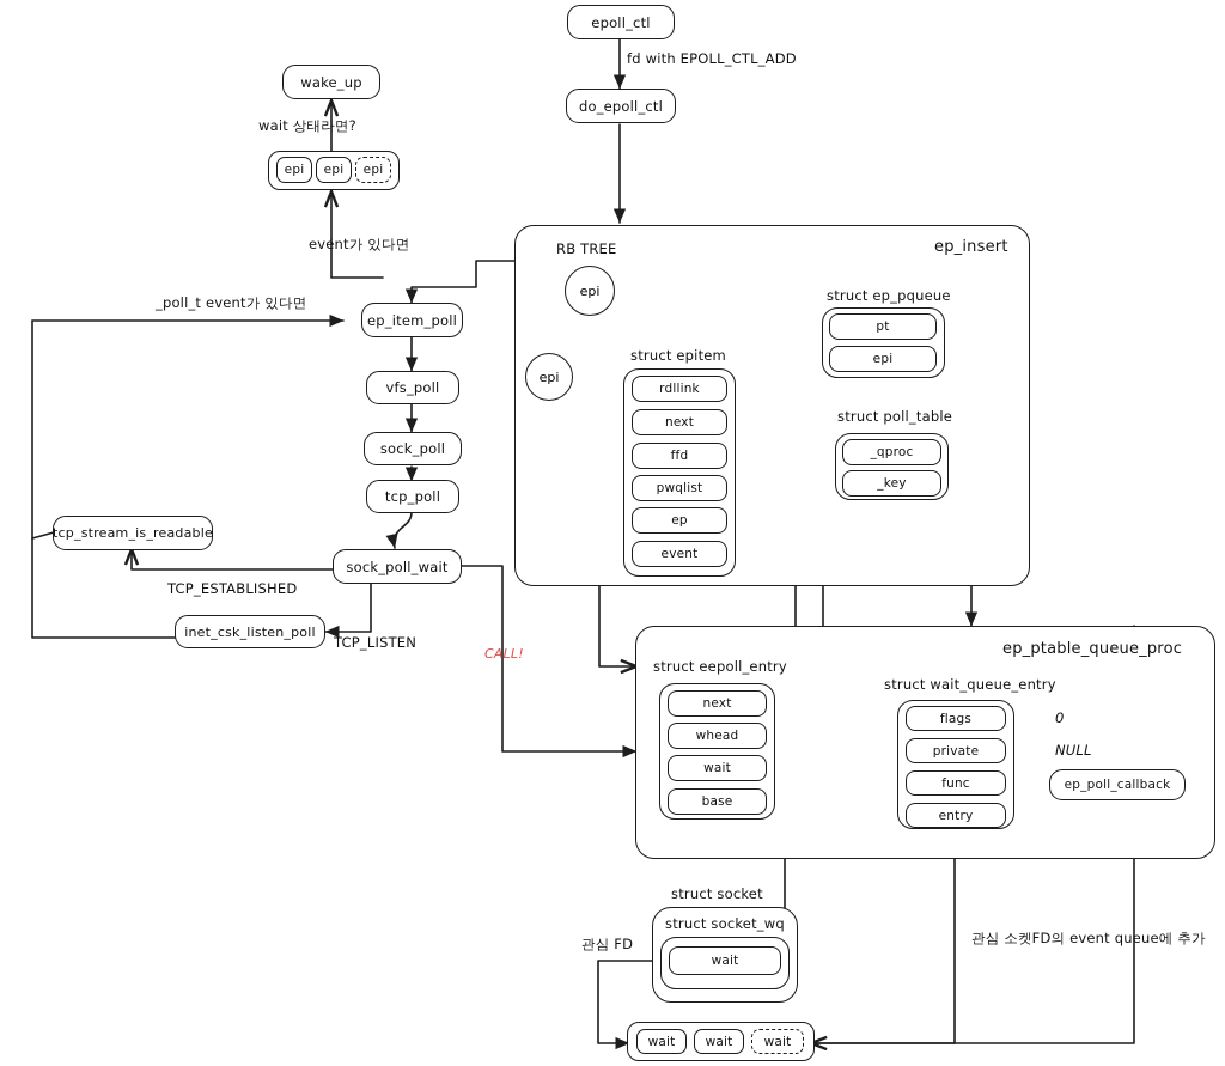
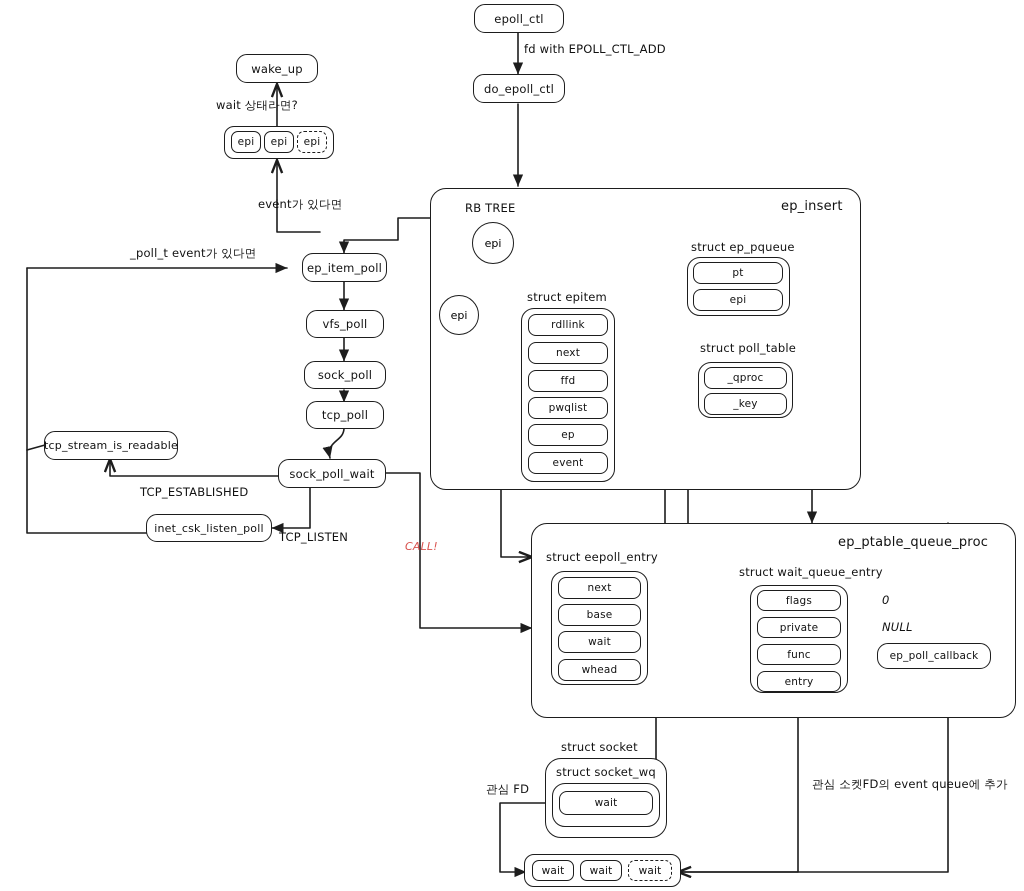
  epoll_ctl
  fd with EPOLL_CTL_ADD
  do_epoll_ctl
  wake_up
  wait 상태라면?
  epi
  epi
  epi
  event가 있다면
  _poll_t event가 있다면
  ep_item_poll
  vfs_poll
  sock_poll
  tcp_poll
  sock_poll_wait
  tcp_stream_is_readable
  TCP_ESTABLISHED
  inet_csk_listen_poll
  TCP_LISTEN
  CALL!
  ep_insert
  RB TREE
  epi
  epi
  struct epitem
  rdllink
  next
  ffd
  pwqlist
  ep
  event
  struct ep_pqueue
  pt
  epi
  struct poll_table
  _qproc
  _key
  ep_ptable_queue_proc
  struct eepoll_entry
  next
- whead
+ base
  wait
- base
+ whead
  struct wait_queue_entry
  flags
  private
  func
  entry
  0
  NULL
  ep_poll_callback
  struct socket
  struct socket_wq
  wait
  관심 FD
  관심 소켓FD의 event queue에 추가
  wait
  wait
  wait
